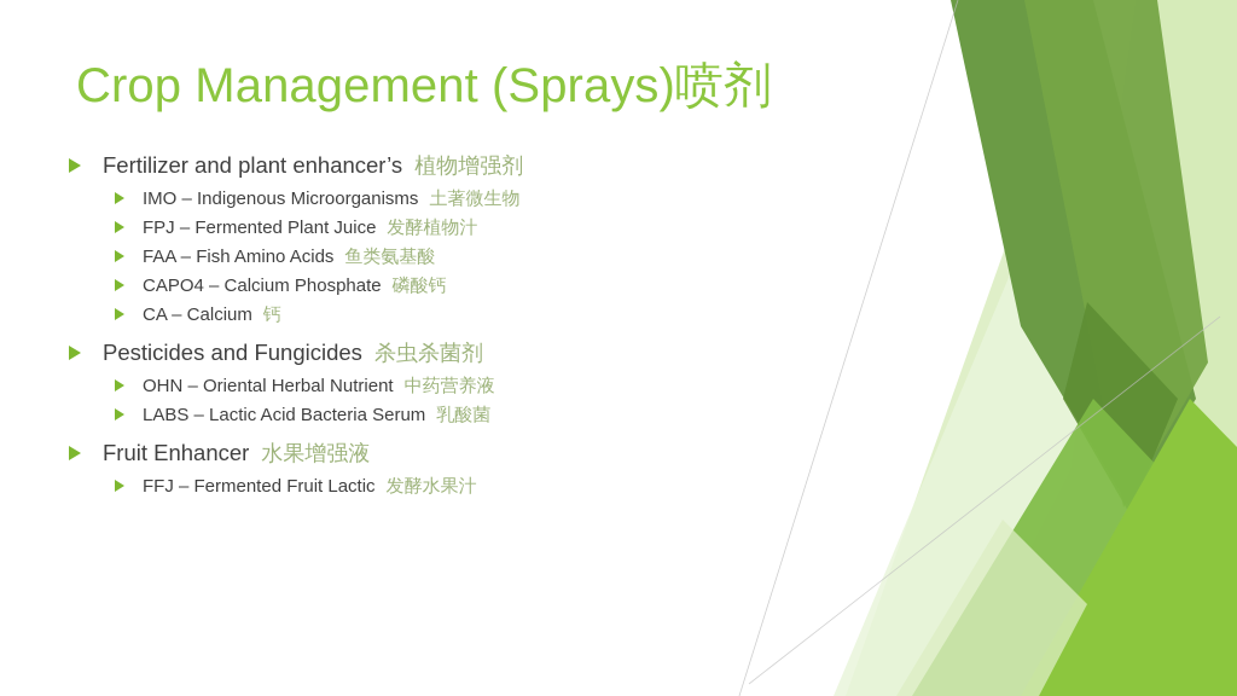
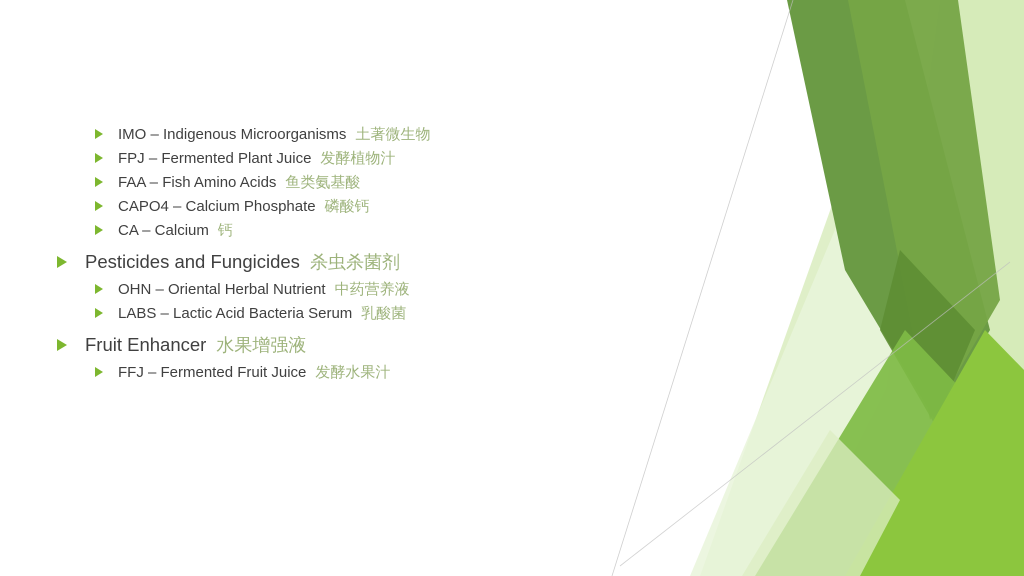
- Crop Management (Sprays)喷剂
- Fertilizer and plant enhancer’s
- 植物增强剂
  IMO – Indigenous Microorganisms
  土著微生物
  FPJ – Fermented Plant Juice
  发酵植物汁
  FAA – Fish Amino Acids
  鱼类氨基酸
  CAPO4 – Calcium Phosphate
  磷酸钙
  CA – Calcium
  钙
  Pesticides and Fungicides
  杀虫杀菌剂
  OHN – Oriental Herbal Nutrient
  中药营养液
  LABS – Lactic Acid Bacteria Serum
  乳酸菌
  Fruit Enhancer
  水果增强液
- FFJ – Fermented Fruit Lactic
+ FFJ – Fermented Fruit Juice
  发酵水果汁
